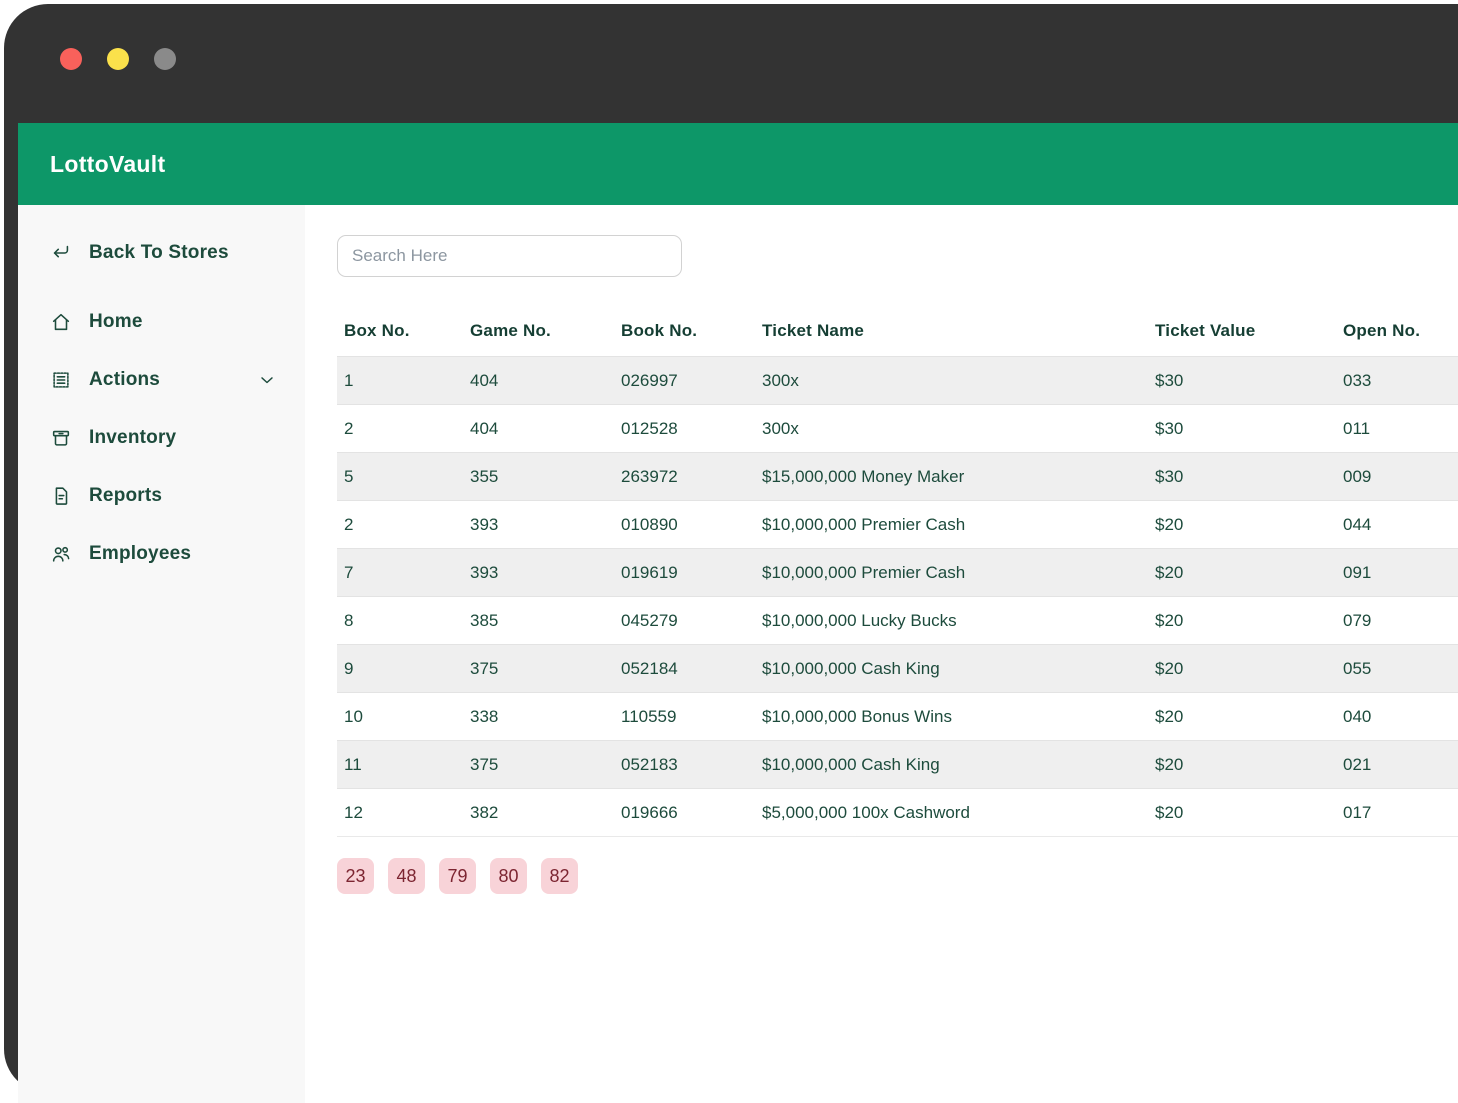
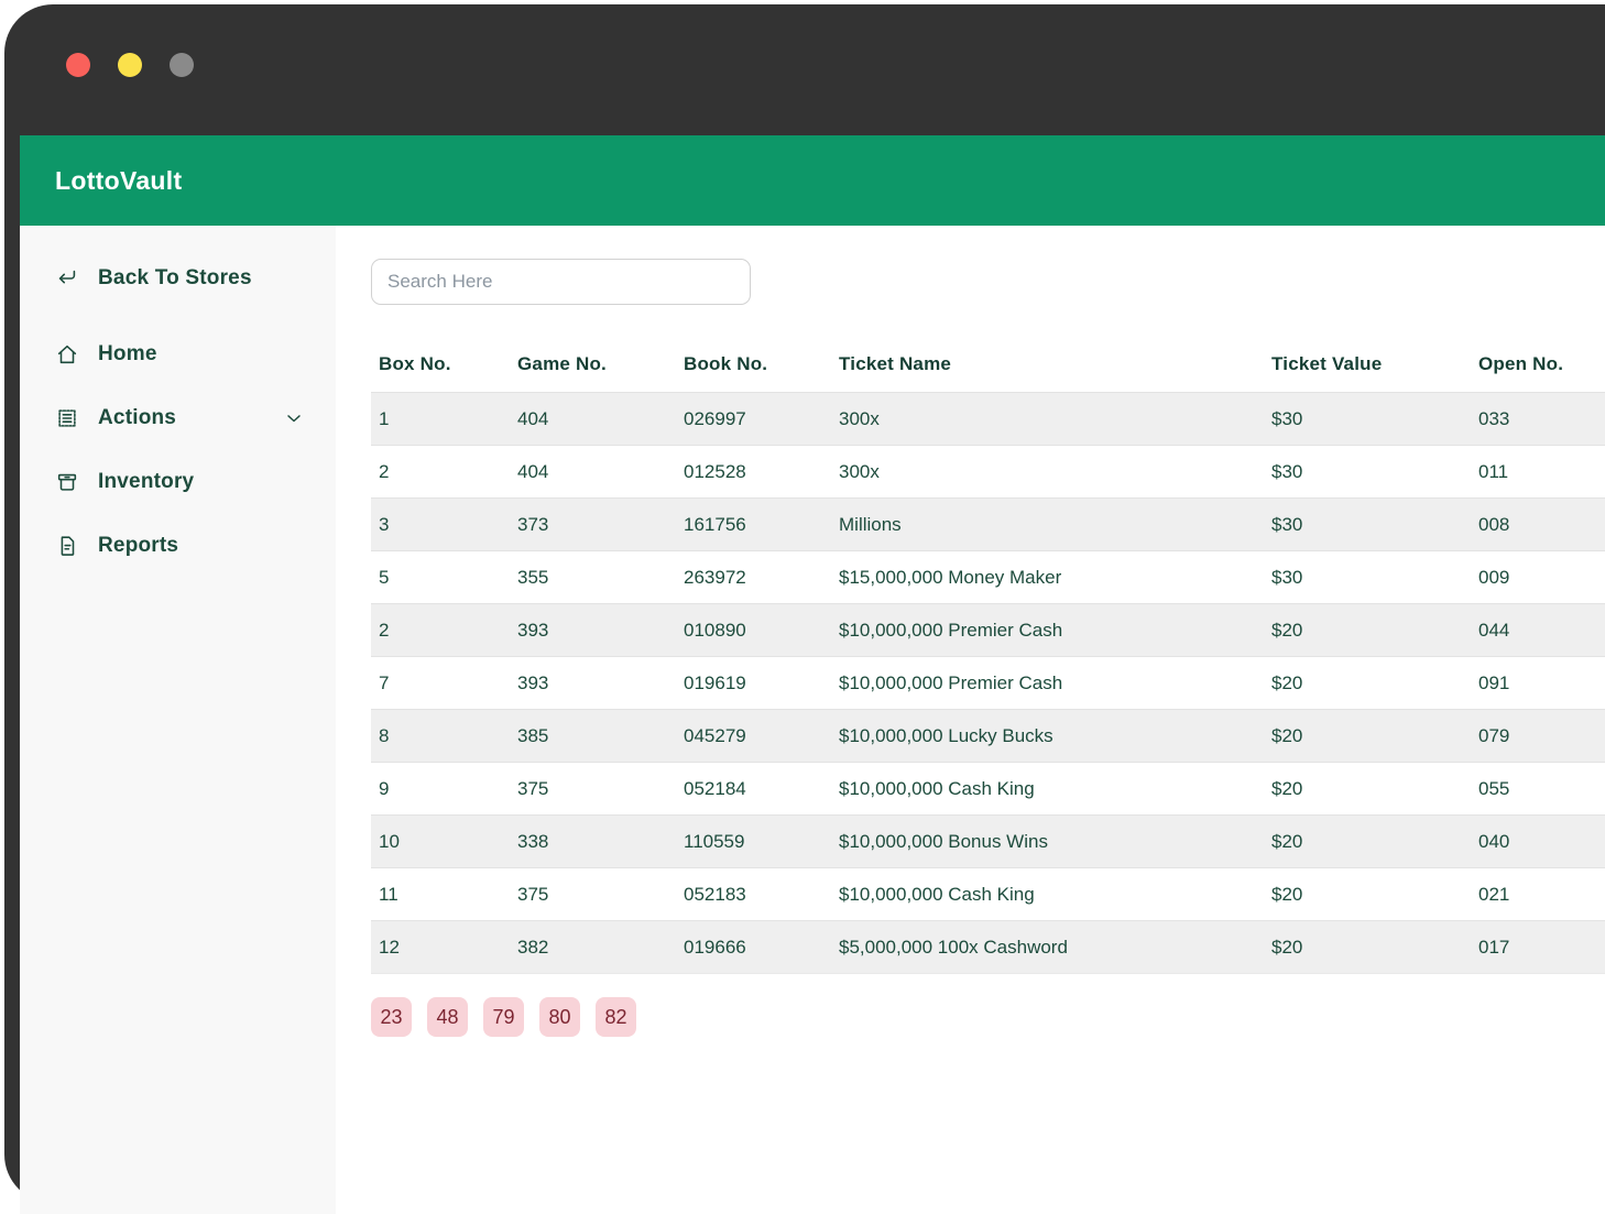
  LottoVault
  Back To Stores
  Home
  Actions
  Inventory
  Reports
- Employees
  Search Here
  Box No.	Game No.	Book No.	Ticket Name	Ticket Value	Open No.
  1	404	026997	300x	$30	033
  2	404	012528	300x	$30	011
+ 3	373	161756	Millions	$30	008
  5	355	263972	$15,000,000 Money Maker	$30	009
  2	393	010890	$10,000,000 Premier Cash	$20	044
  7	393	019619	$10,000,000 Premier Cash	$20	091
  8	385	045279	$10,000,000 Lucky Bucks	$20	079
  9	375	052184	$10,000,000 Cash King	$20	055
  10	338	110559	$10,000,000 Bonus Wins	$20	040
  11	375	052183	$10,000,000 Cash King	$20	021
  12	382	019666	$5,000,000 100x Cashword	$20	017
  23
  48
  79
  80
  82
